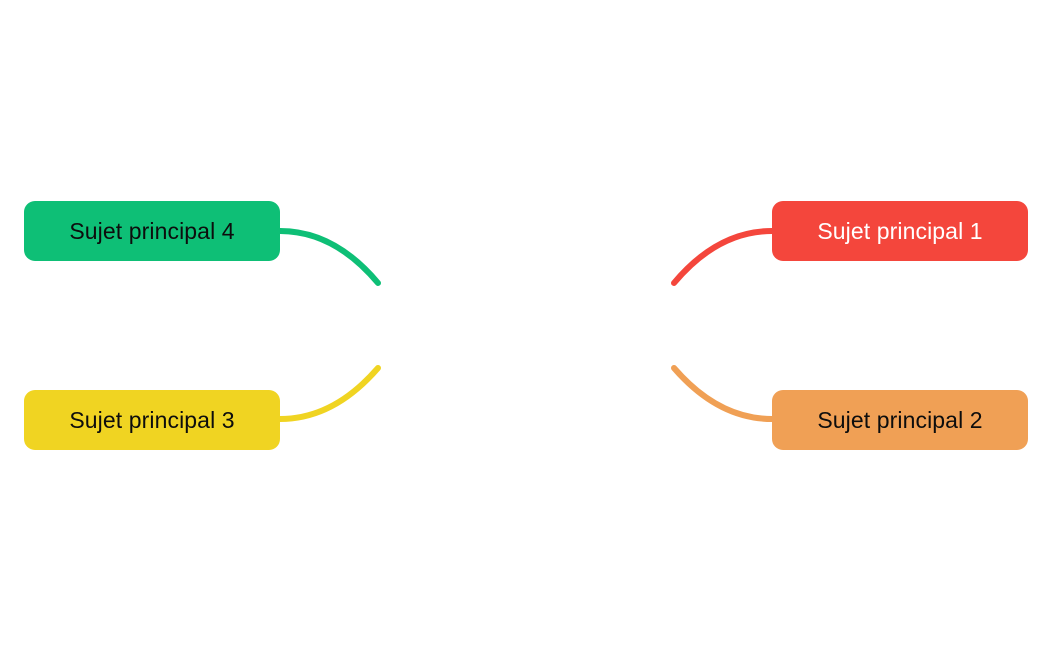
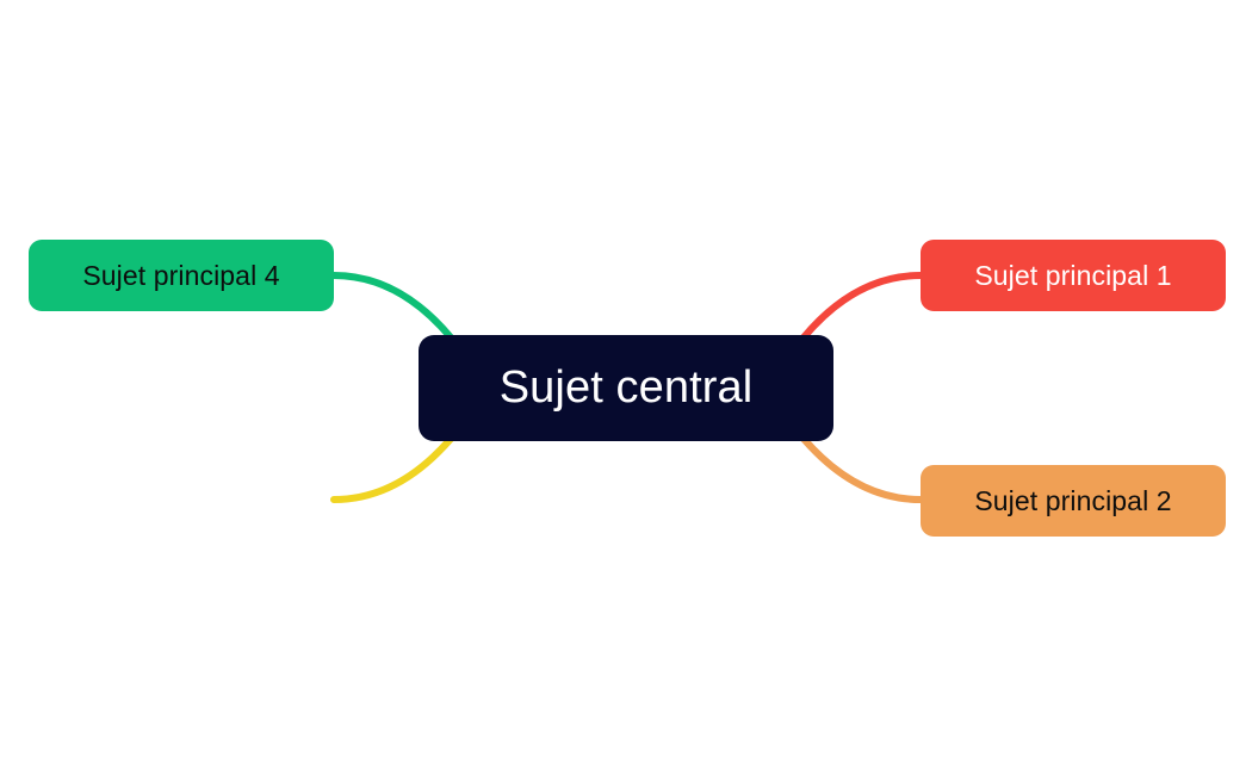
+ Sujet central
  Sujet principal 1
  Sujet principal 2
- Sujet principal 3
  Sujet principal 4
